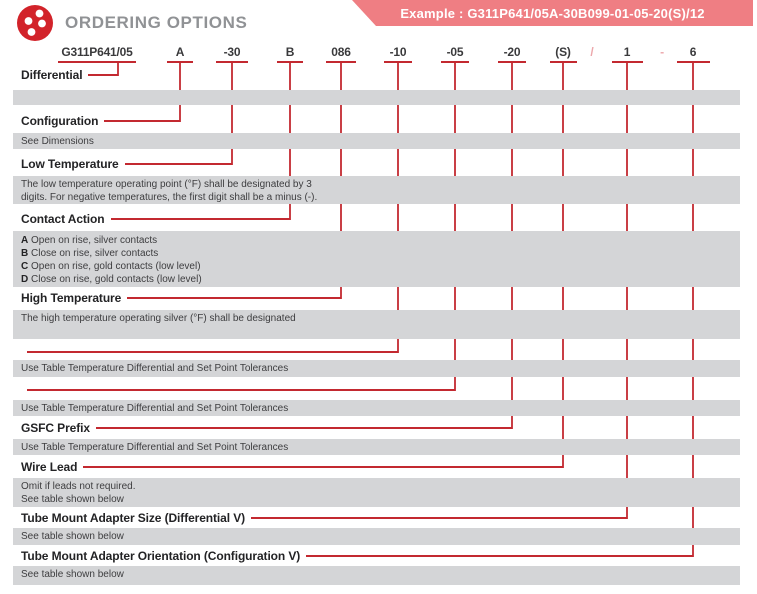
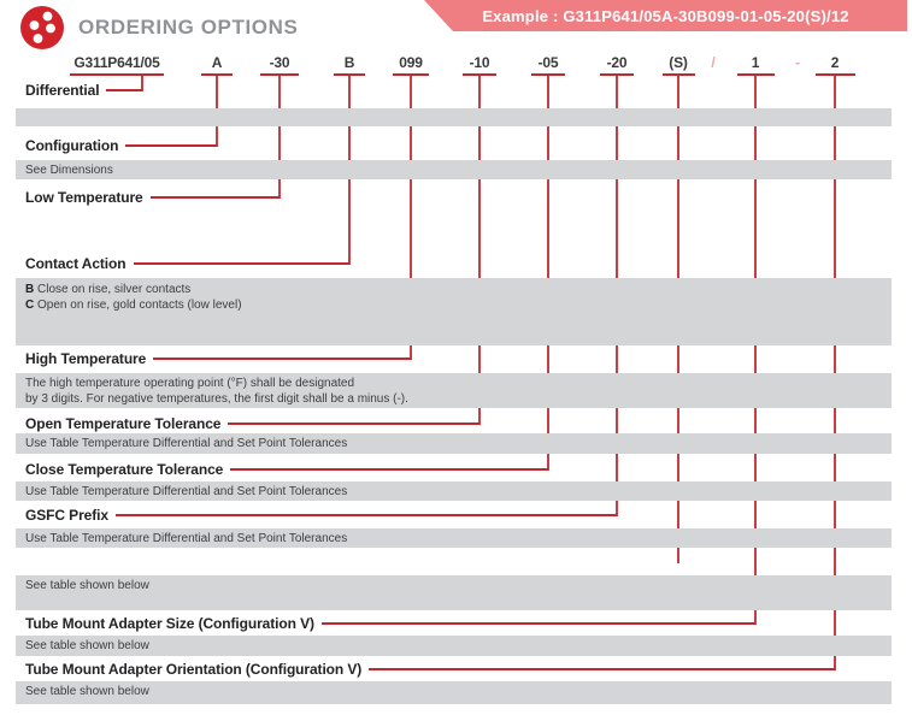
  ORDERING OPTIONS
  Example : G311P641/05A-30B099-01-05-20(S)/12
  G311P641/05
  A
  -30
  B
- 086
+ 099
  -10
  -05
  -20
  (S)
  /
  1
  -
- 6
+ 2
  Differential
  Configuration
  Low Temperature
  Contact Action
  High Temperature
+ Open Temperature Tolerance
+ Close Temperature Tolerance
  GSFC Prefix
- Wire Lead
- Tube Mount Adapter Size (Differential V)
+ Tube Mount Adapter Size (Configuration V)
  Tube Mount Adapter Orientation (Configuration V)
  See Dimensions
- The low temperature operating point (°F) shall be designated by 3
- digits. For negative temperatures, the first digit shall be a minus (-).
- A Open on rise, silver contacts
  B Close on rise, silver contacts
  C Open on rise, gold contacts (low level)
- D Close on rise, gold contacts (low level)
- The high temperature operating silver (°F) shall be designated
+ The high temperature operating point (°F) shall be designated
+ by 3 digits. For negative temperatures, the first digit shall be a minus (-).
  Use Table Temperature Differential and Set Point Tolerances
  Use Table Temperature Differential and Set Point Tolerances
  Use Table Temperature Differential and Set Point Tolerances
- Omit if leads not required.
  See table shown below
  See table shown below
  See table shown below
